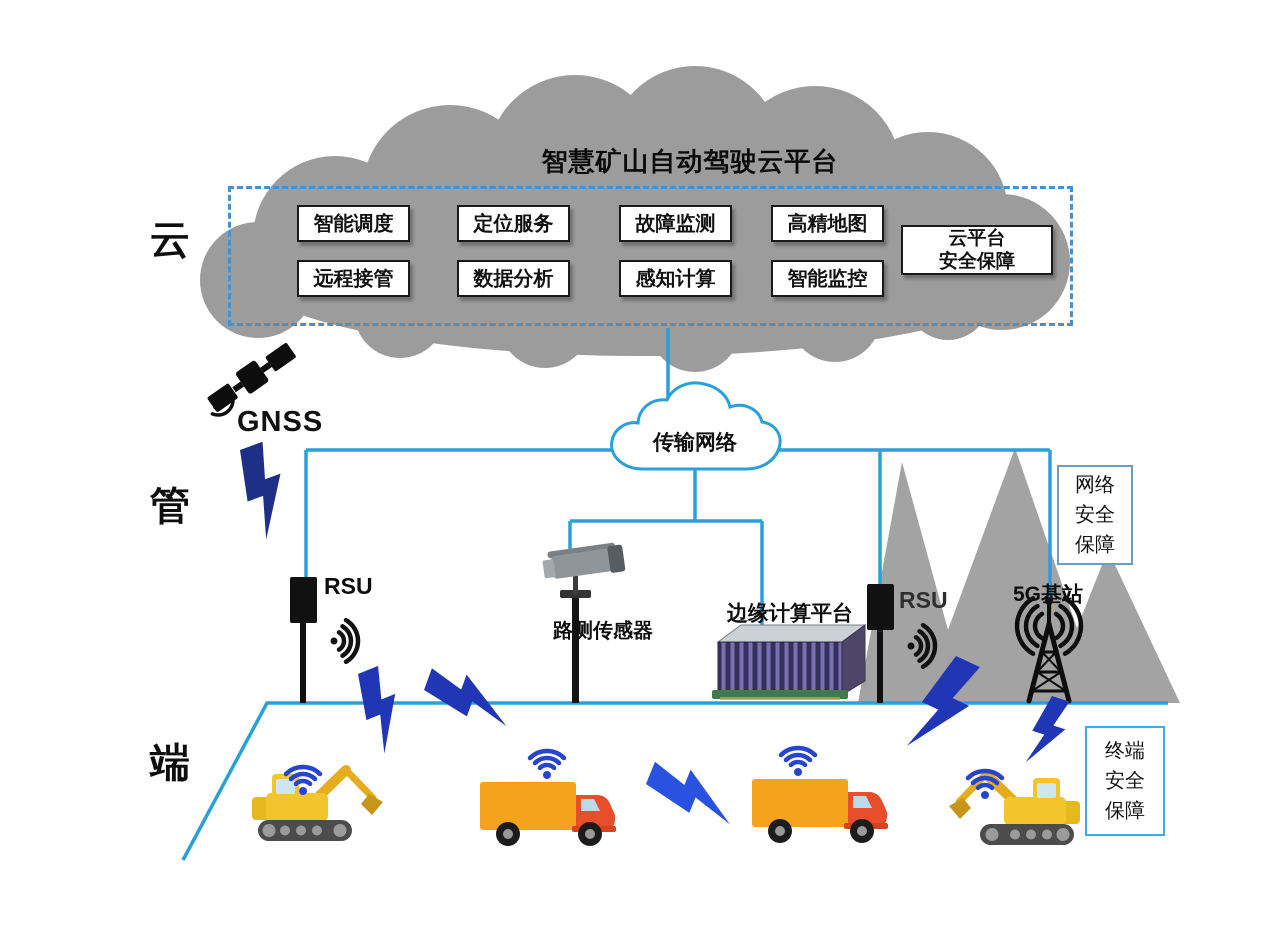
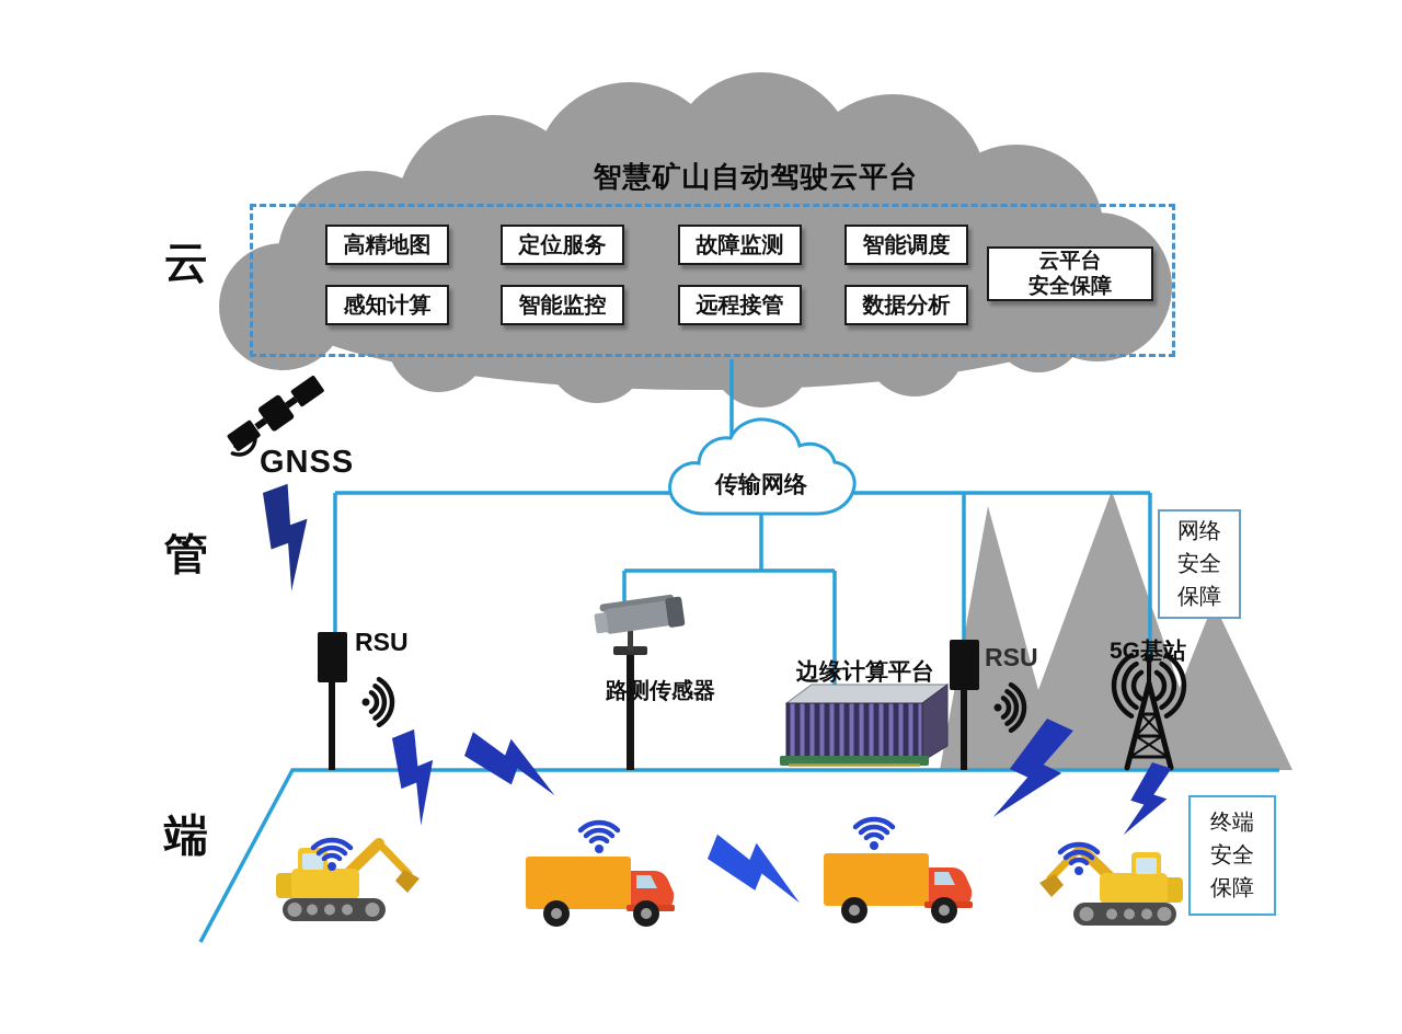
  云
  管
  端
  智慧矿山自动驾驶云平台
- 智能调度
+ 高精地图
  定位服务
  故障监测
- 高精地图
+ 智能调度
- 远程接管
+ 感知计算
- 数据分析
+ 智能监控
- 感知计算
+ 远程接管
- 智能监控
+ 数据分析
  云平台
  安全保障
  GNSS
  传输网络
  RSU
  路测传感器
  边缘计算平台
  RSU
  5G基站
  网络
  安全
  保障
  终端
  安全
  保障
